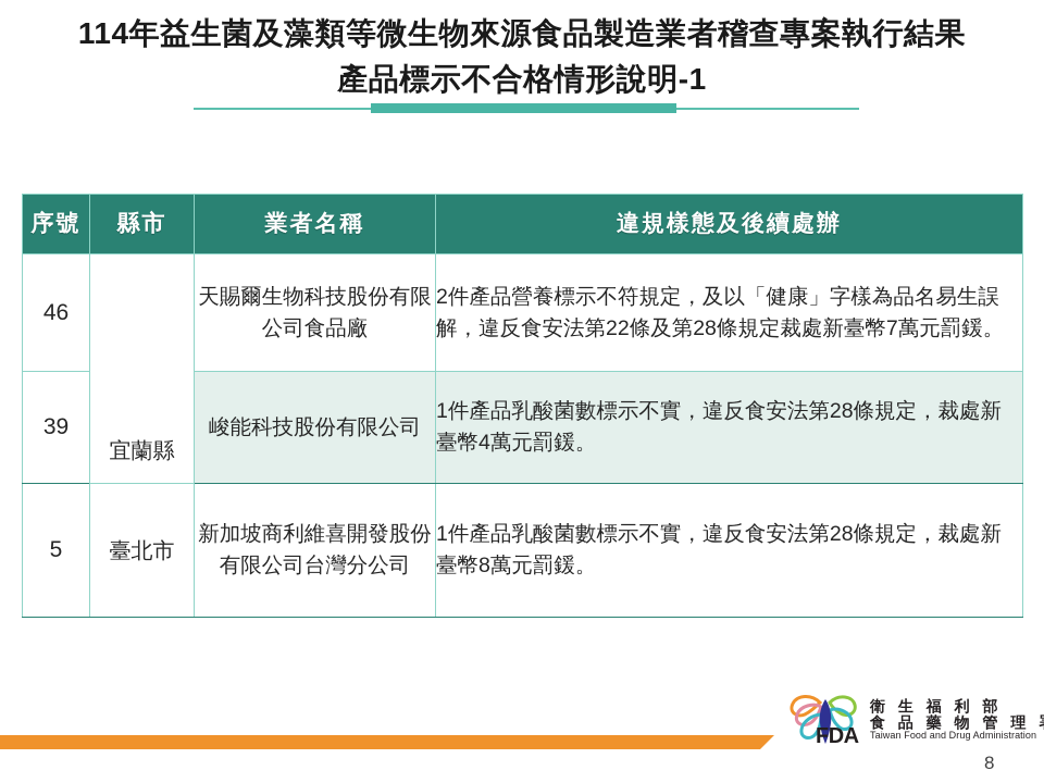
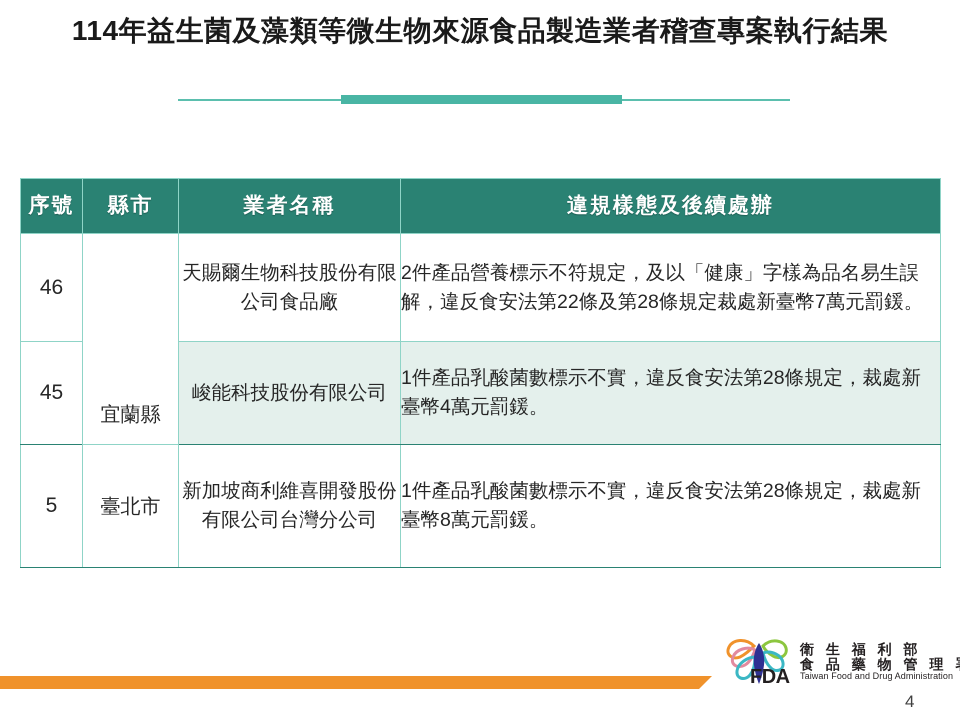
  114年益生菌及藻類等微生物來源食品製造業者稽查專案執行結果
- 產品標示不合格情形說明-1
  序號	縣市	業者名稱	違規樣態及後續處辦
  46	宜蘭縣	天賜爾生物科技股份有限公司食品廠	2件產品營養標示不符規定，及以「健康」字樣為品名易生誤解，違反食安法第22條及第28條規定裁處新臺幣7萬元罰鍰。
- 39	峻能科技股份有限公司	1件產品乳酸菌數標示不實，違反食安法第28條規定，裁處新臺幣4萬元罰鍰。
+ 45	峻能科技股份有限公司	1件產品乳酸菌數標示不實，違反食安法第28條規定，裁處新臺幣4萬元罰鍰。
  5	臺北市	新加坡商利維喜開發股份有限公司台灣分公司	1件產品乳酸菌數標示不實，違反食安法第28條規定，裁處新臺幣8萬元罰鍰。
  FDA
  衛 生 福 利 部
  食 品 藥 物 管 理
  Taiwan Food and Drug Administration
- 8
+ 4
